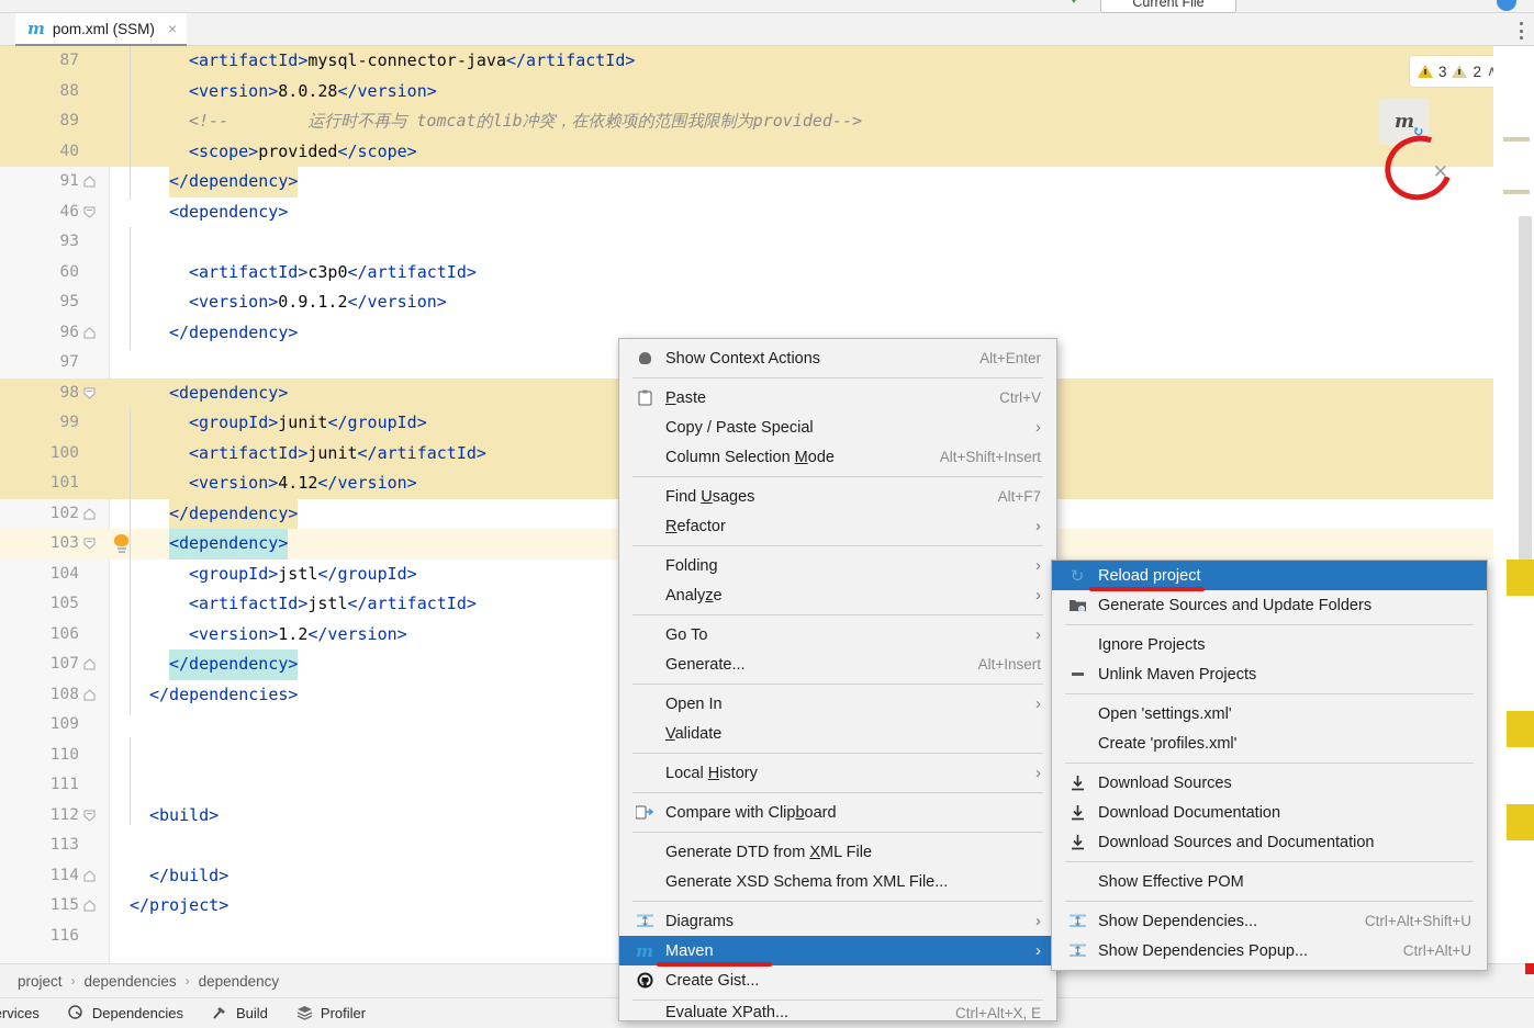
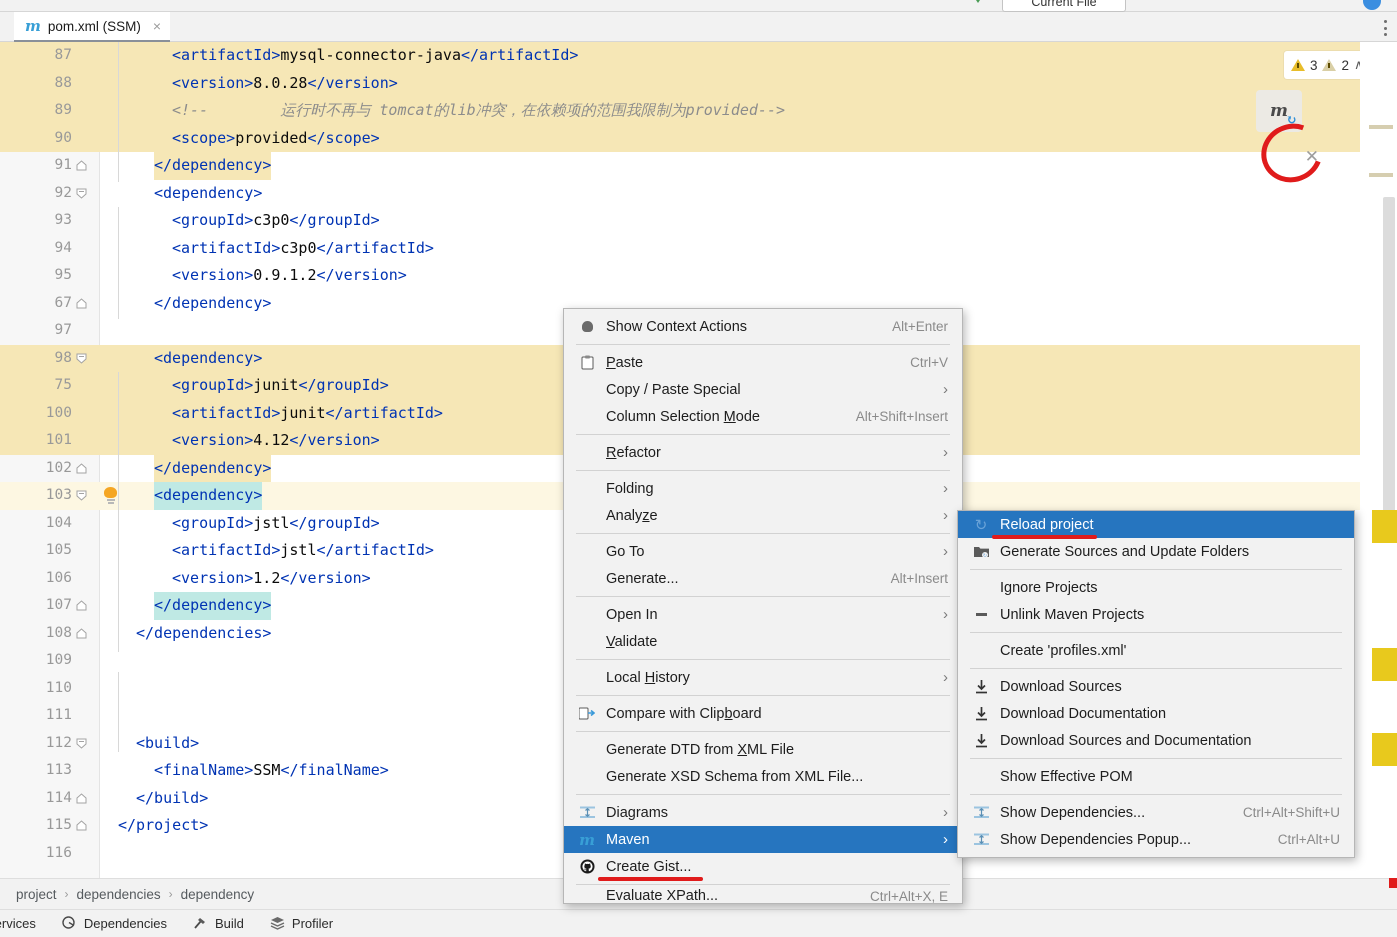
  Current File
  m
  pom.xml (SSM)
  ×
  87
  <artifactId>mysql-connector-java</artifactId>
  88
  <version>8.0.28</version>
  89
  <!-- 运行时不再与 tomcat的lib冲突，在依赖项的范围我限制为provided-->
- 40
+ 90
  <scope>provided</scope>
  91
  </dependency>
- 46
+ 92
  <dependency>
  93
+ <groupId>c3p0</groupId>
- 60
+ 94
  <artifactId>c3p0</artifactId>
  95
  <version>0.9.1.2</version>
- 96
+ 67
  </dependency>
  97
  98
  <dependency>
- 99
+ 75
  <groupId>junit</groupId>
  100
  <artifactId>junit</artifactId>
  101
  <version>4.12</version>
  102
  </dependency>
  103
  <dependency>
  104
  <groupId>jstl</groupId>
  105
  <artifactId>jstl</artifactId>
  106
  <version>1.2</version>
  107
  </dependency>
  108
  </dependencies>
  109
  110
  111
  112
  <build>
  113
+ <finalName>SSM</finalName>
  114
  </build>
  115
  </project>
  116
  3
  2
  ∧
  m
  ↻
  ✕
  project
  ›
  dependencies
  ›
  dependency
  rvices
  Dependencies
  Build
  Profiler
  Show Context Actions
  Alt+Enter
  Paste
  Ctrl+V
  Copy / Paste Special
  ›
  Column Selection Mode
  Alt+Shift+Insert
- Find Usages
- Alt+F7
  Refactor
  ›
  Folding
  ›
  Analyze
  ›
  Go To
  ›
  Generate...
  Alt+Insert
  Open In
  ›
  Validate
  Local History
  ›
  Compare with Clipboard
  Generate DTD from XML File
  Generate XSD Schema from XML File...
  Diagrams
  ›
  m
  Maven
  ›
  Create Gist...
  Evaluate XPath...
  Ctrl+Alt+X, E
  ↻
  Reload project
  Generate Sources and Update Folders
  Ignore Projects
  Unlink Maven Projects
- Open 'settings.xml'
  Create 'profiles.xml'
  Download Sources
  Download Documentation
  Download Sources and Documentation
  Show Effective POM
  Show Dependencies...
  Ctrl+Alt+Shift+U
  Show Dependencies Popup...
  Ctrl+Alt+U
